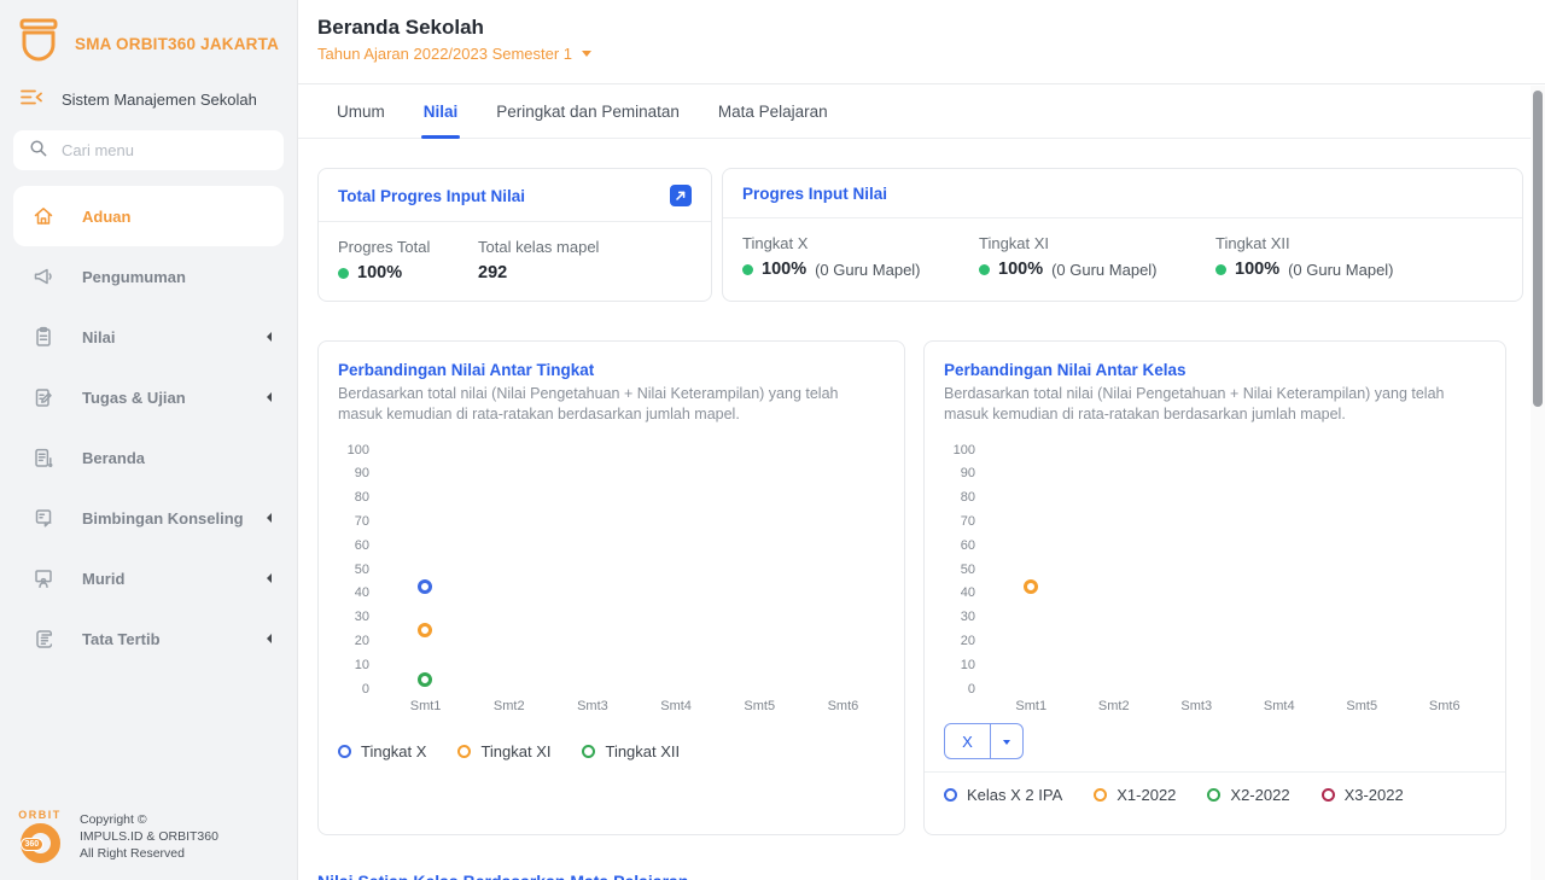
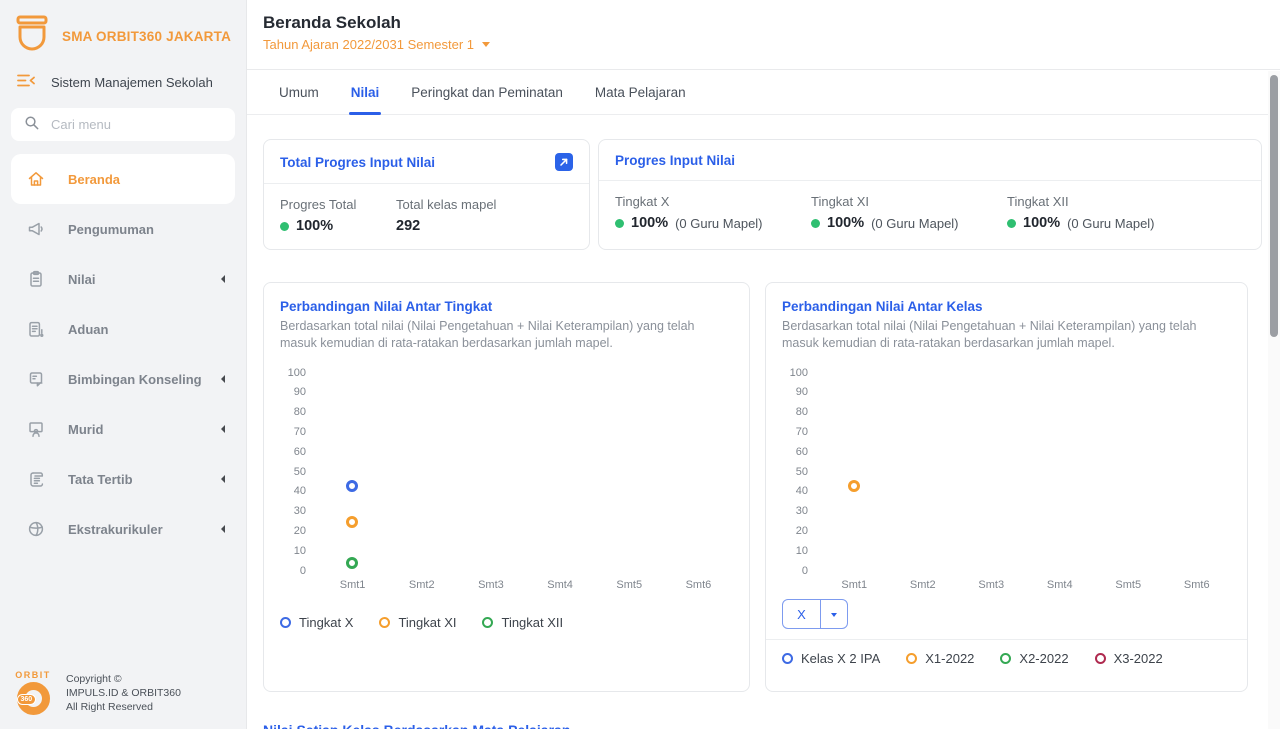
  SMA ORBIT360 JAKARTA
  Sistem Manajemen Sekolah
  Cari menu
- Aduan
+ Beranda
  Pengumuman
  Nilai
- Tugas & Ujian
- Beranda
+ Aduan
  Bimbingan Konseling
  Murid
  Tata Tertib
+ Ekstrakurikuler
  ORBIT
  Copyright ©
  IMPULS.ID & ORBIT360
  All Right Reserved
  Beranda Sekolah
- Tahun Ajaran 2022/2023 Semester 1
+ Tahun Ajaran 2022/2031 Semester 1
  Umum
  Nilai
  Peringkat dan Peminatan
  Mata Pelajaran
  Total Progres Input Nilai
  Progres Total
  100%
  Total kelas mapel
  292
  Progres Input Nilai
  Tingkat X
  100%
  (0 Guru Mapel)
  Tingkat XI
  100%
  (0 Guru Mapel)
  Tingkat XII
  100%
  (0 Guru Mapel)
  Perbandingan Nilai Antar Tingkat
  Berdasarkan total nilai (Nilai Pengetahuan + Nilai Keterampilan) yang telah masuk kemudian di rata-ratakan berdasarkan jumlah mapel.
  0
  10
  20
  30
  40
  50
  60
  70
  80
  90
  100
  Smt1
  Smt2
  Smt3
  Smt4
  Smt5
  Smt6
  Tingkat X
  Tingkat XI
  Tingkat XII
  Perbandingan Nilai Antar Kelas
  Berdasarkan total nilai (Nilai Pengetahuan + Nilai Keterampilan) yang telah masuk kemudian di rata-ratakan berdasarkan jumlah mapel.
  0
  10
  20
  30
  40
  50
  60
  70
  80
  90
  100
  Smt1
  Smt2
  Smt3
  Smt4
  Smt5
  Smt6
  X
  Kelas X 2 IPA
  X1-2022
  X2-2022
  X3-2022
